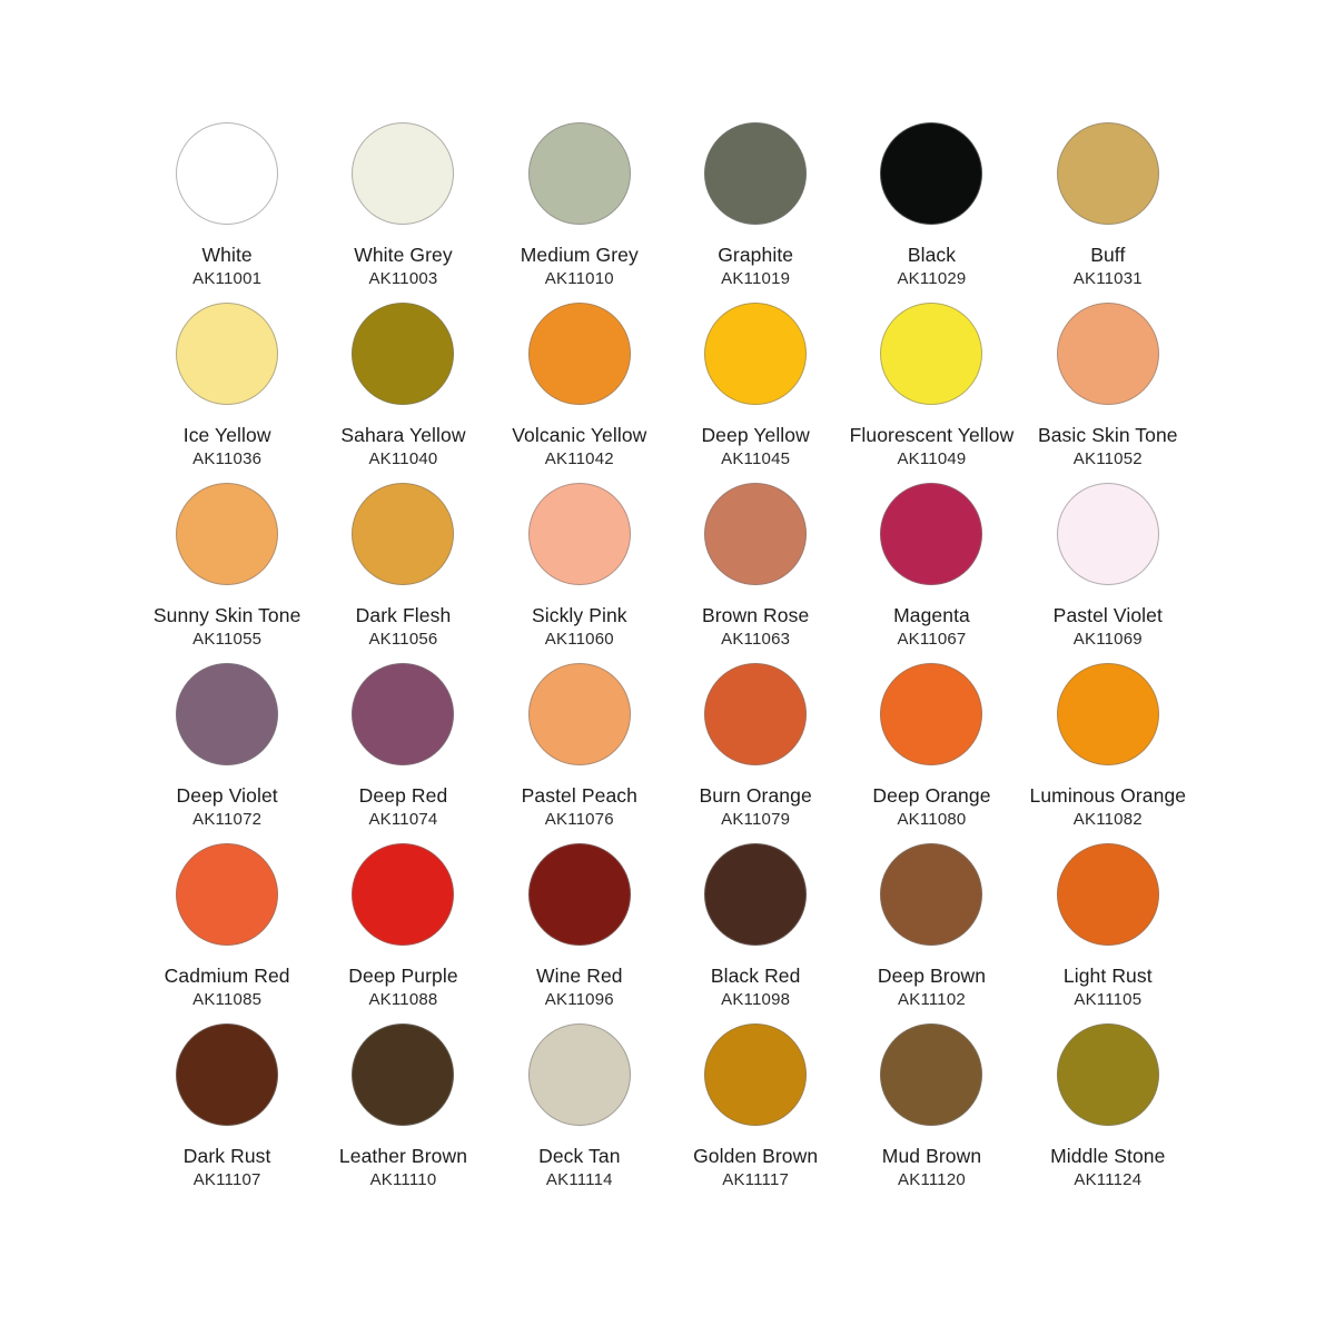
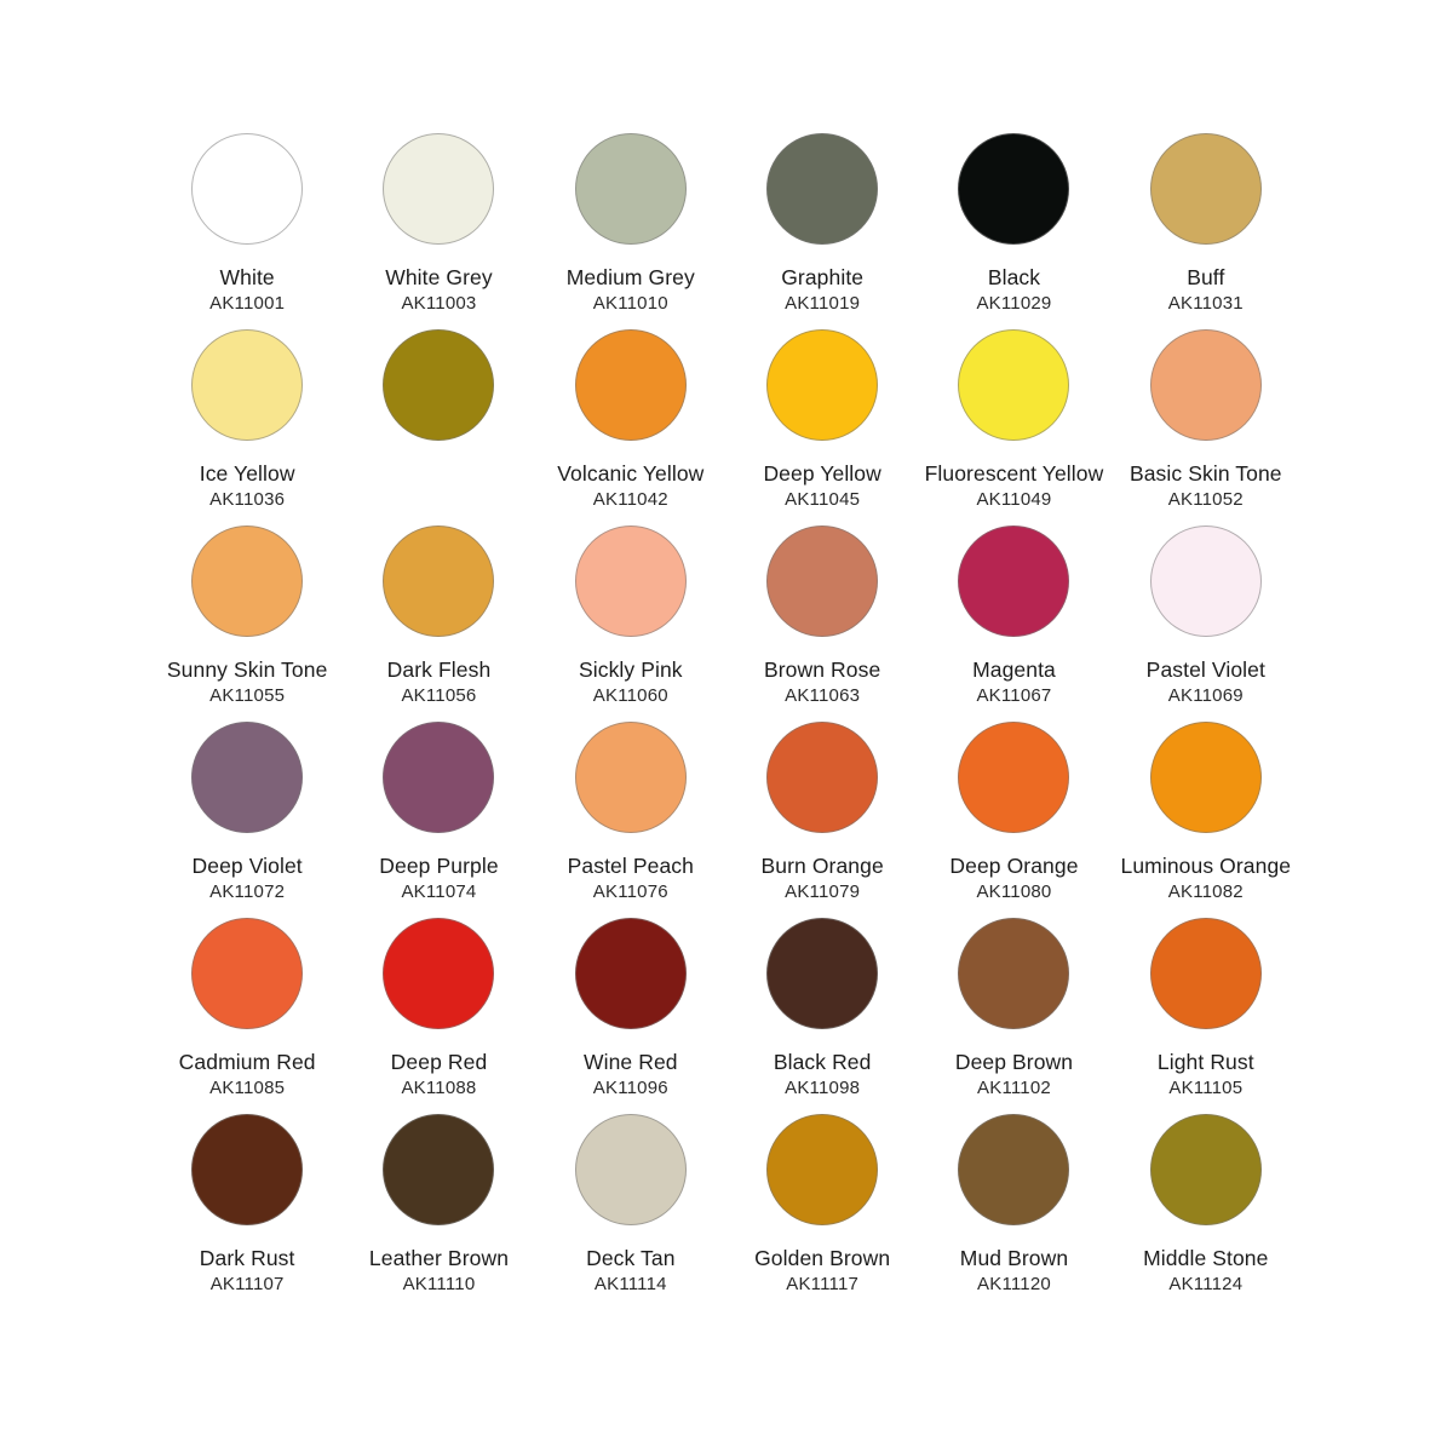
  White
  AK11001
  White Grey
  AK11003
  Medium Grey
  AK11010
  Graphite
  AK11019
  Black
  AK11029
  Buff
  AK11031
  Ice Yellow
  AK11036
- Sahara Yellow
- AK11040
  Volcanic Yellow
  AK11042
  Deep Yellow
  AK11045
  Fluorescent Yellow
  AK11049
  Basic Skin Tone
  AK11052
  Sunny Skin Tone
  AK11055
  Dark Flesh
  AK11056
  Sickly Pink
  AK11060
  Brown Rose
  AK11063
  Magenta
  AK11067
  Pastel Violet
  AK11069
  Deep Violet
  AK11072
- Deep Red
+ Deep Purple
  AK11074
  Pastel Peach
  AK11076
  Burn Orange
  AK11079
  Deep Orange
  AK11080
  Luminous Orange
  AK11082
  Cadmium Red
  AK11085
- Deep Purple
+ Deep Red
  AK11088
  Wine Red
  AK11096
  Black Red
  AK11098
  Deep Brown
  AK11102
  Light Rust
  AK11105
  Dark Rust
  AK11107
  Leather Brown
  AK11110
  Deck Tan
  AK11114
  Golden Brown
  AK11117
  Mud Brown
  AK11120
  Middle Stone
  AK11124
